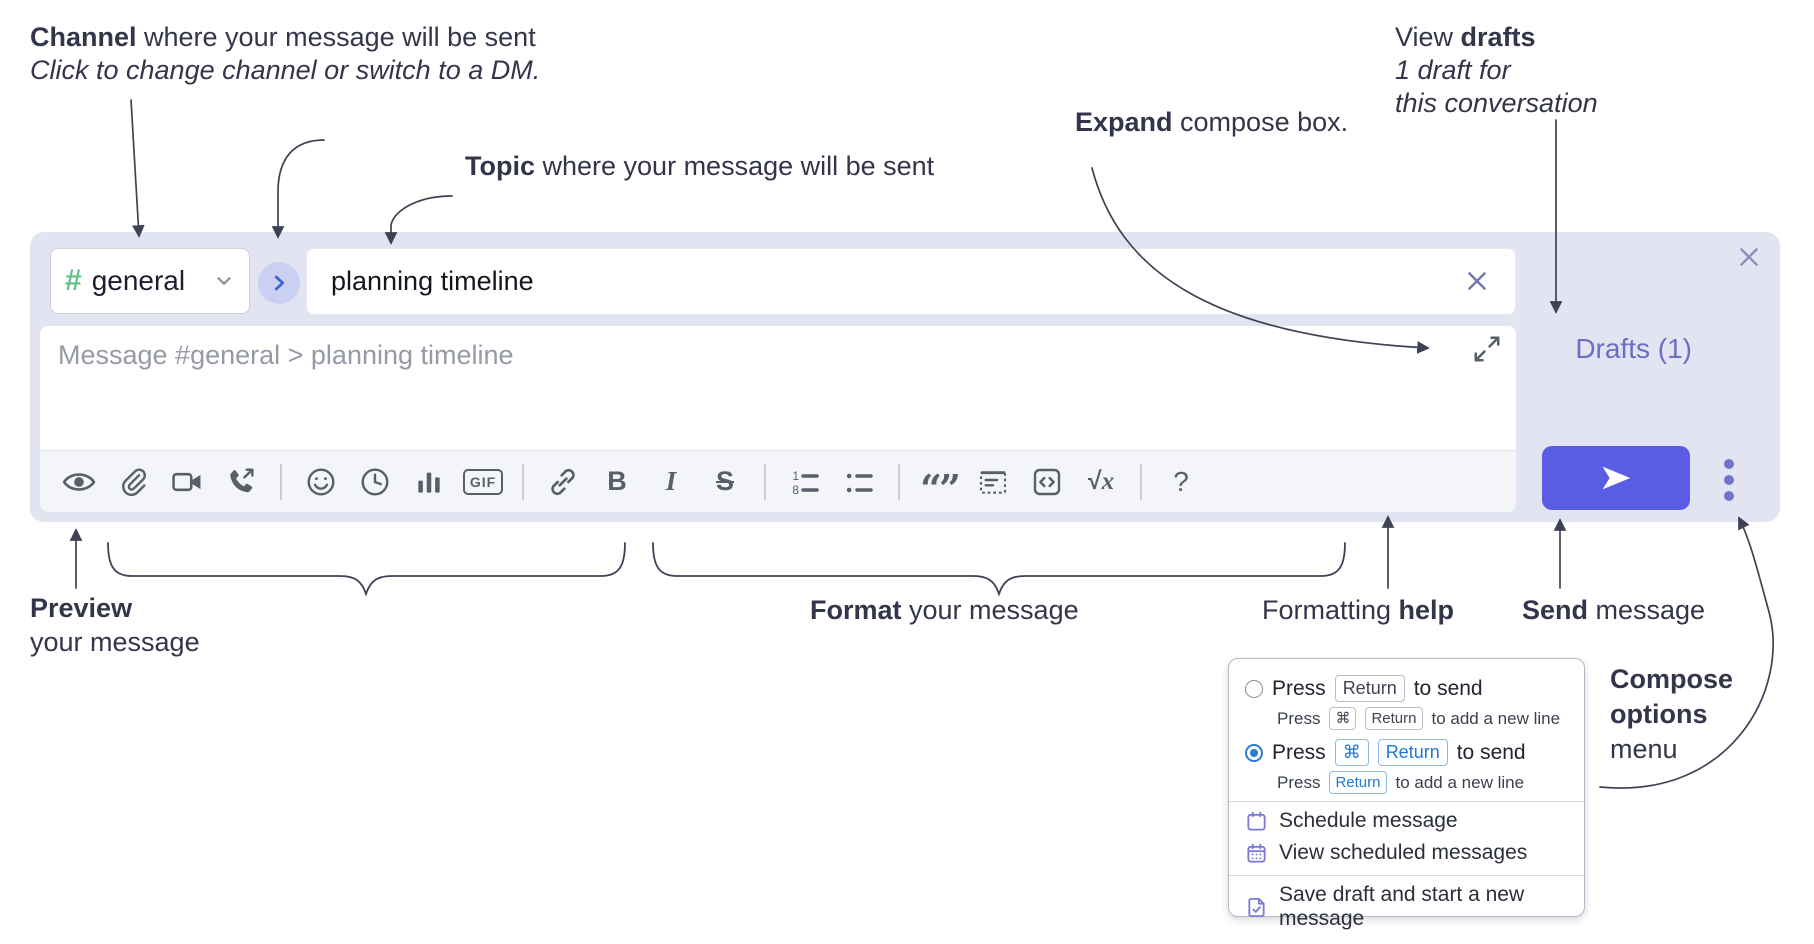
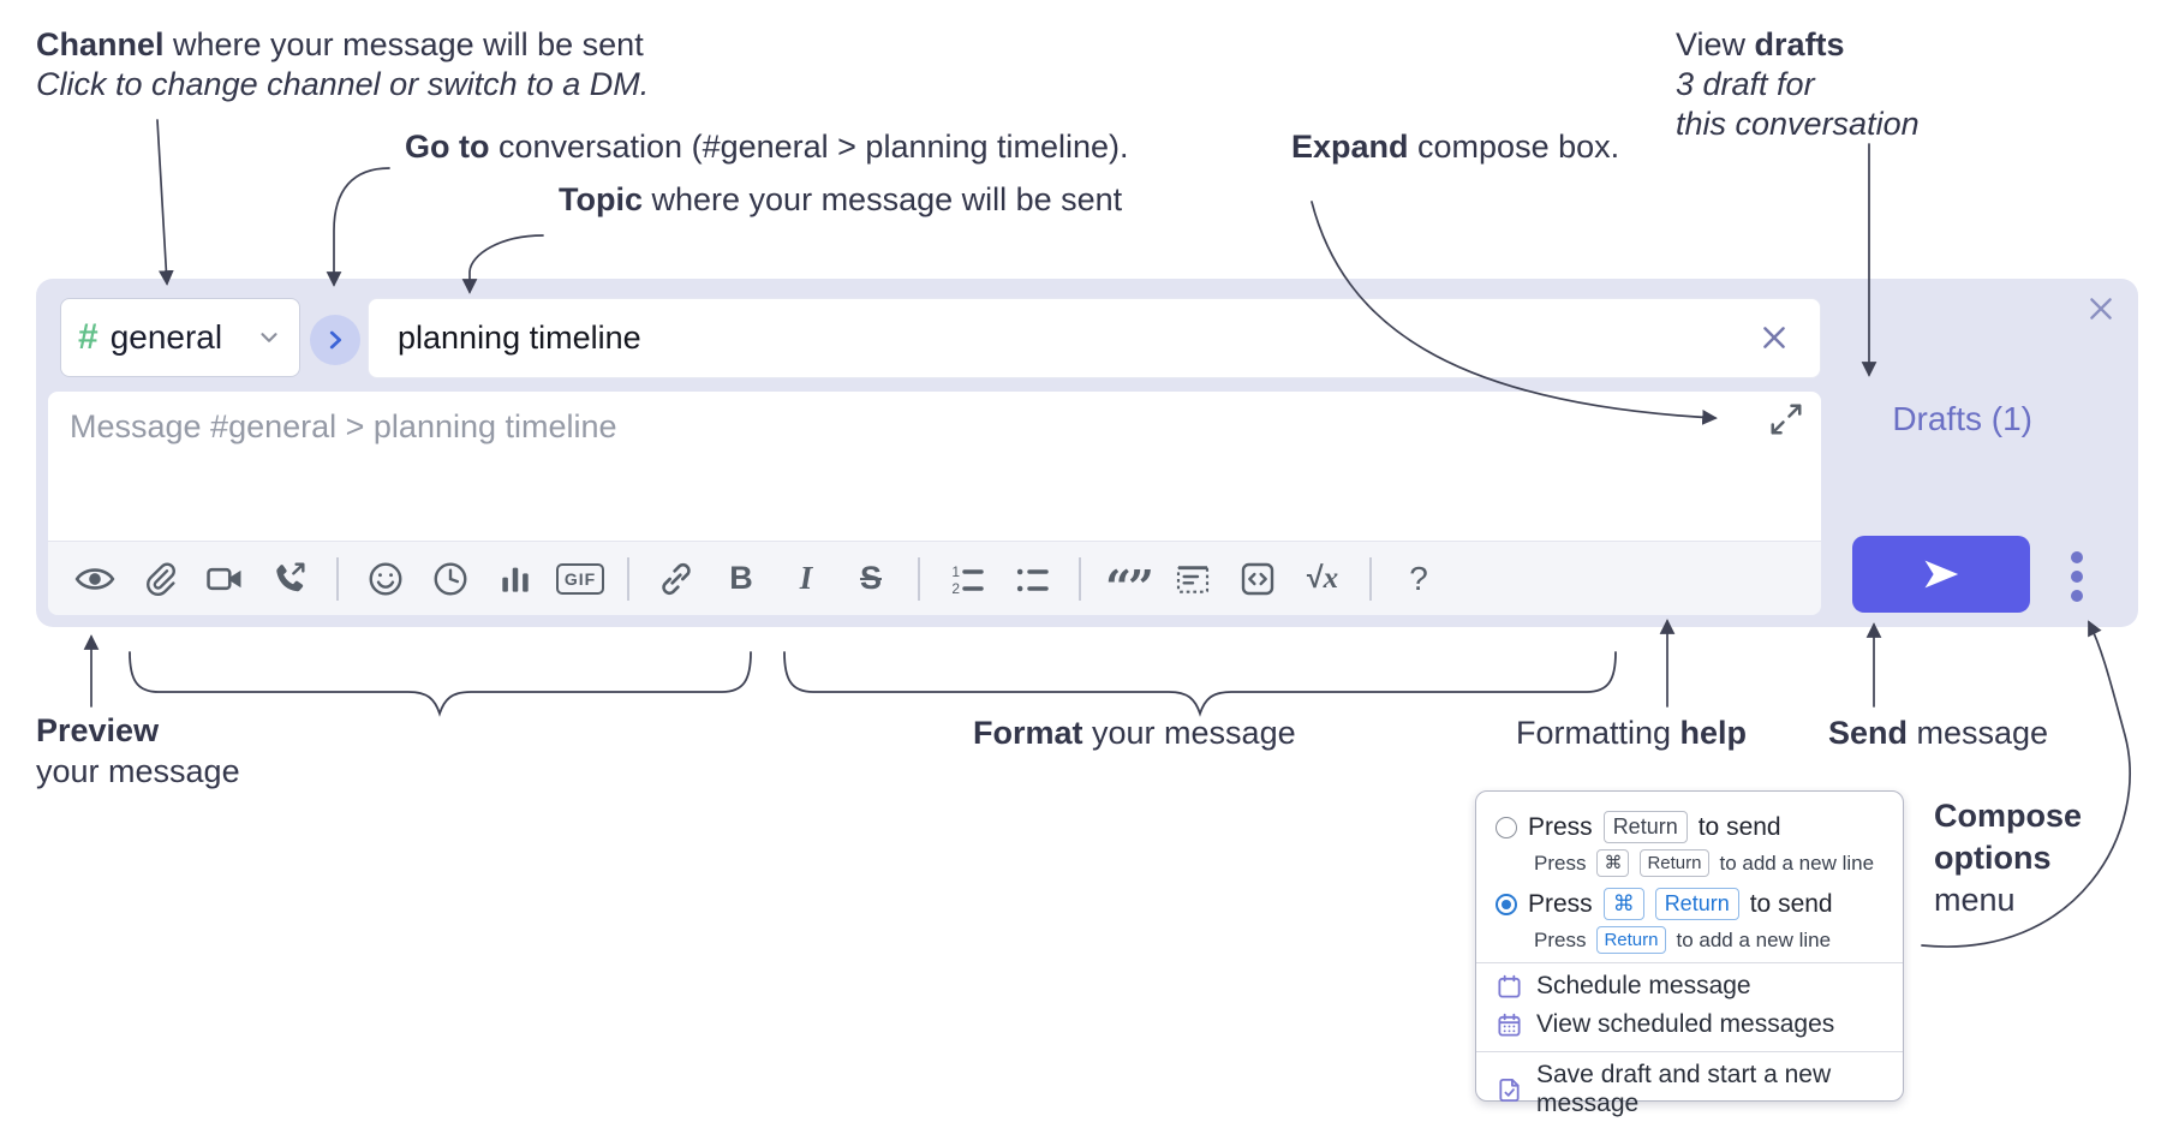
  Channel where your message will be sent
  Click to change channel or switch to a DM.
+ Go to conversation (#general > planning timeline).
  Topic where your message will be sent
  Expand compose box.
  View drafts
- 1 draft for
+ 3 draft for
  this conversation
  #
  general
  planning timeline
  Message #general > planning timeline
  GIF
  B
  I
  S
  1
- 8
+ 2
  “”
  √x
  ?
  Drafts (1)
  Preview
  your message
  Format your message
  Formatting help
  Send message
  Compose
  options
  menu
  Press
  Return
  to send
  Press
  ⌘
  Return
  to add a new line
  Press
  ⌘
  Return
  to send
  Press
  Return
  to add a new line
  Schedule message
  View scheduled messages
  Save draft and start a new message
